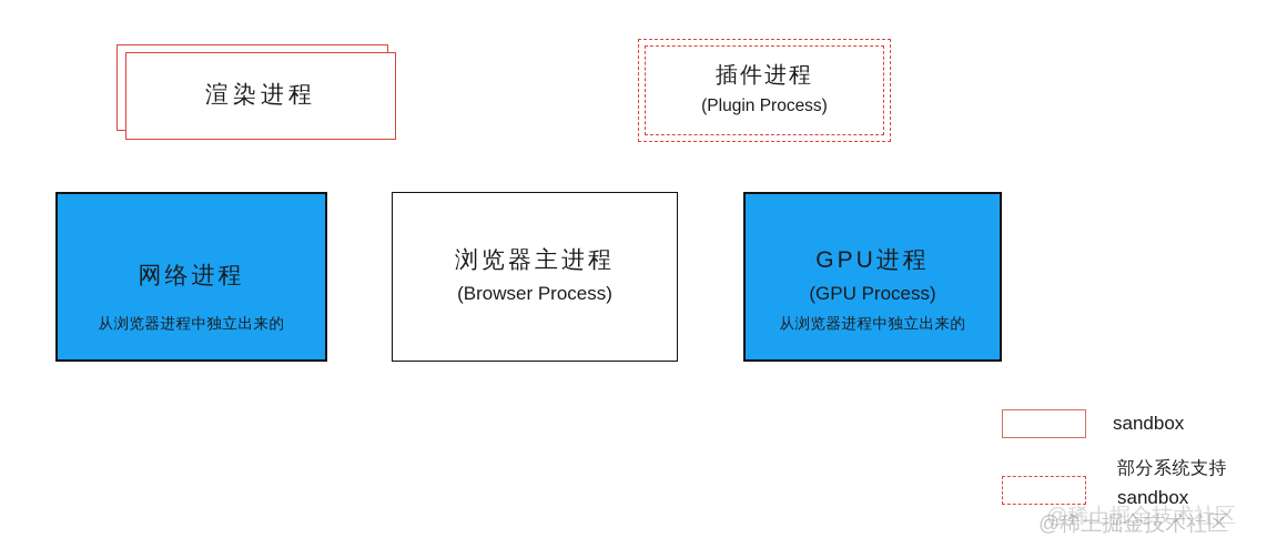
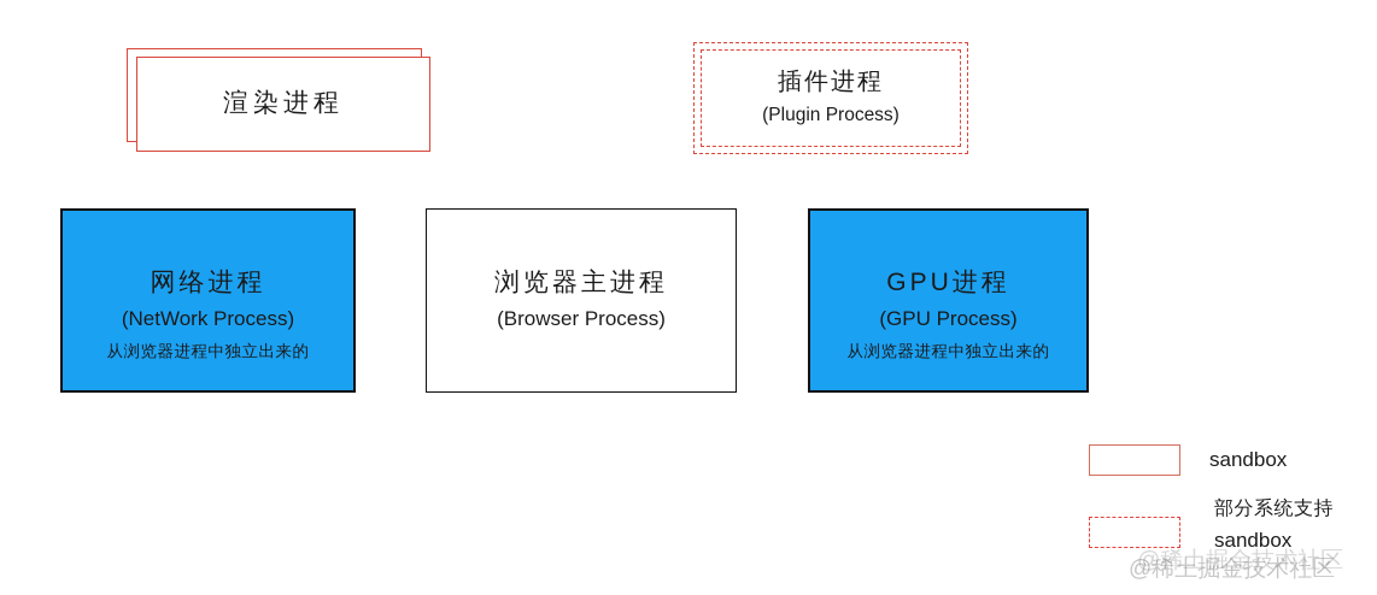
  渲染进程
  插件进程
  (Plugin Process)
  网络进程
+ (NetWork Process)
  从浏览器进程中独立出来的
  浏览器主进程
  (Browser Process)
  GPU进程
  (GPU Process)
  从浏览器进程中独立出来的
  sandbox
  部分系统支持
  sandbox
  @稀土掘金技术社区
  @稀土掘金技术社区
